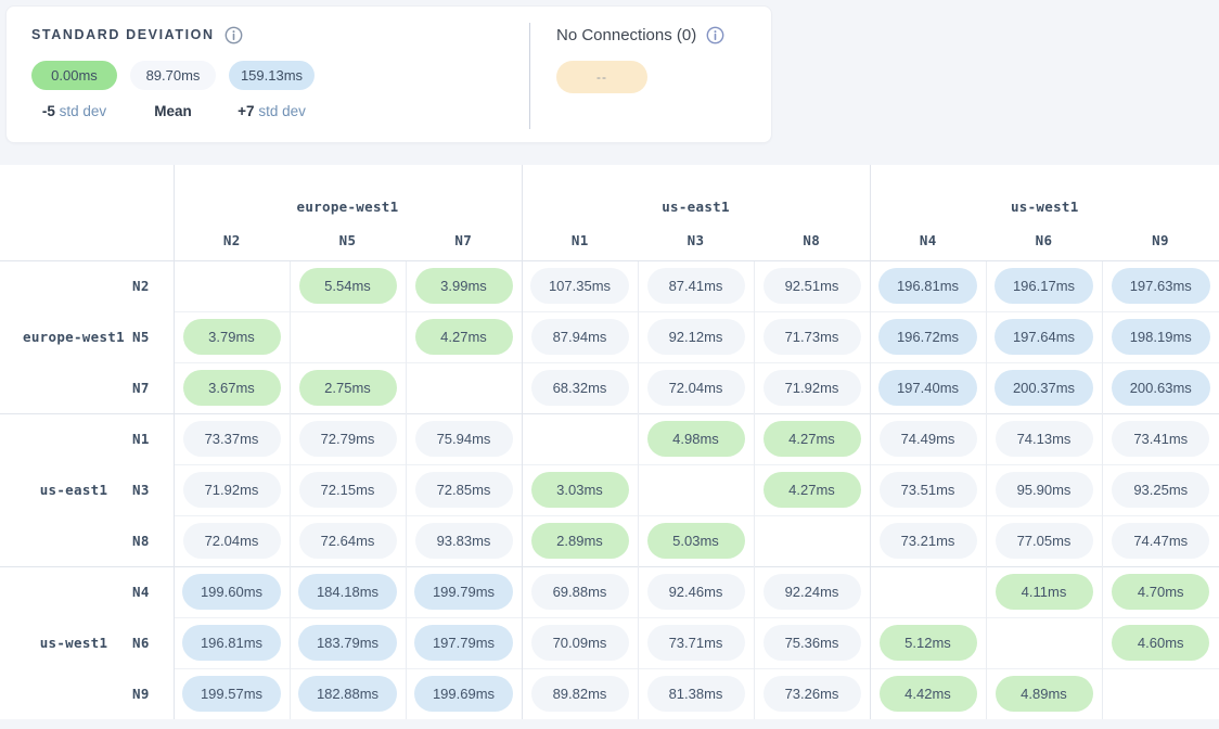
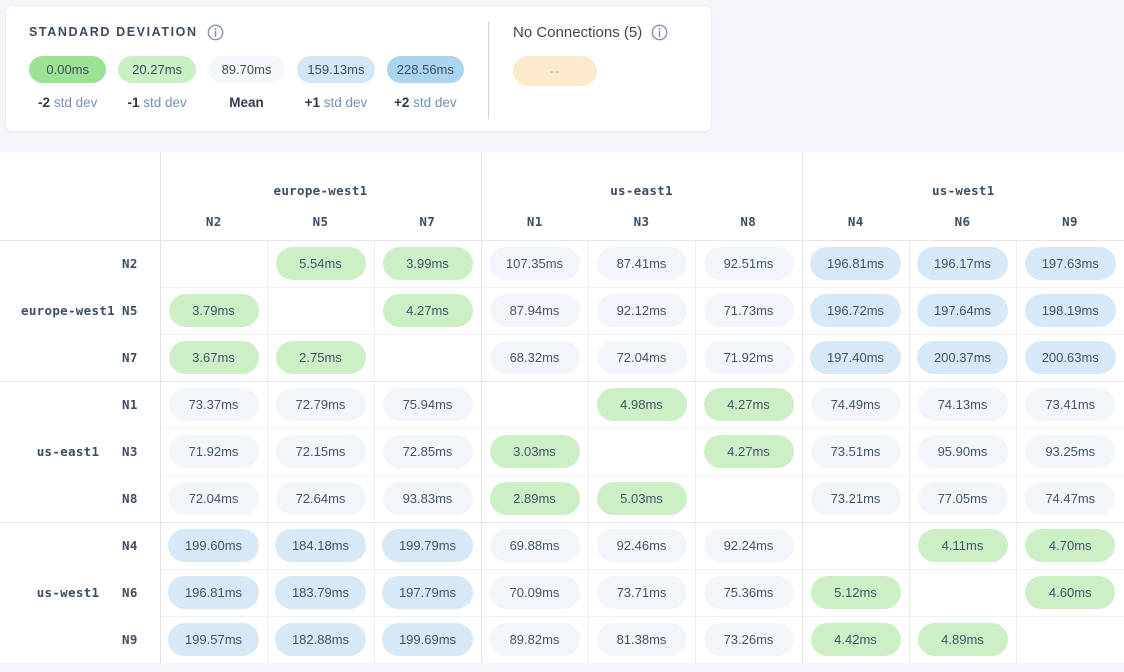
  STANDARD DEVIATION
  0.00ms
- -5 std dev
+ -2 std dev
+ 20.27ms
+ -1 std dev
  89.70ms
  Mean
  159.13ms
- +7 std dev
+ +1 std dev
+ 228.56ms
+ +2 std dev
- No Connections (0)
+ No Connections (5)
  --
  	europe-west1	us-east1	us-west1
  N2	N5	N7	N1	N3	N8	N4	N6	N9
  europe-west1	N2		5.54ms	3.99ms	107.35ms	87.41ms	92.51ms	196.81ms	196.17ms	197.63ms
  N5	3.79ms		4.27ms	87.94ms	92.12ms	71.73ms	196.72ms	197.64ms	198.19ms
  N7	3.67ms	2.75ms		68.32ms	72.04ms	71.92ms	197.40ms	200.37ms	200.63ms
  us-east1	N1	73.37ms	72.79ms	75.94ms		4.98ms	4.27ms	74.49ms	74.13ms	73.41ms
  N3	71.92ms	72.15ms	72.85ms	3.03ms		4.27ms	73.51ms	95.90ms	93.25ms
  N8	72.04ms	72.64ms	93.83ms	2.89ms	5.03ms		73.21ms	77.05ms	74.47ms
  us-west1	N4	199.60ms	184.18ms	199.79ms	69.88ms	92.46ms	92.24ms		4.11ms	4.70ms
  N6	196.81ms	183.79ms	197.79ms	70.09ms	73.71ms	75.36ms	5.12ms		4.60ms
  N9	199.57ms	182.88ms	199.69ms	89.82ms	81.38ms	73.26ms	4.42ms	4.89ms
